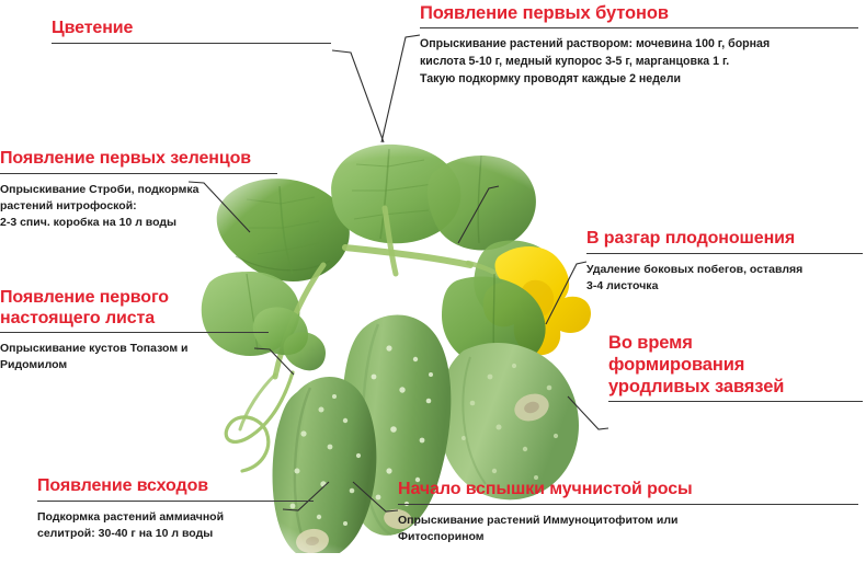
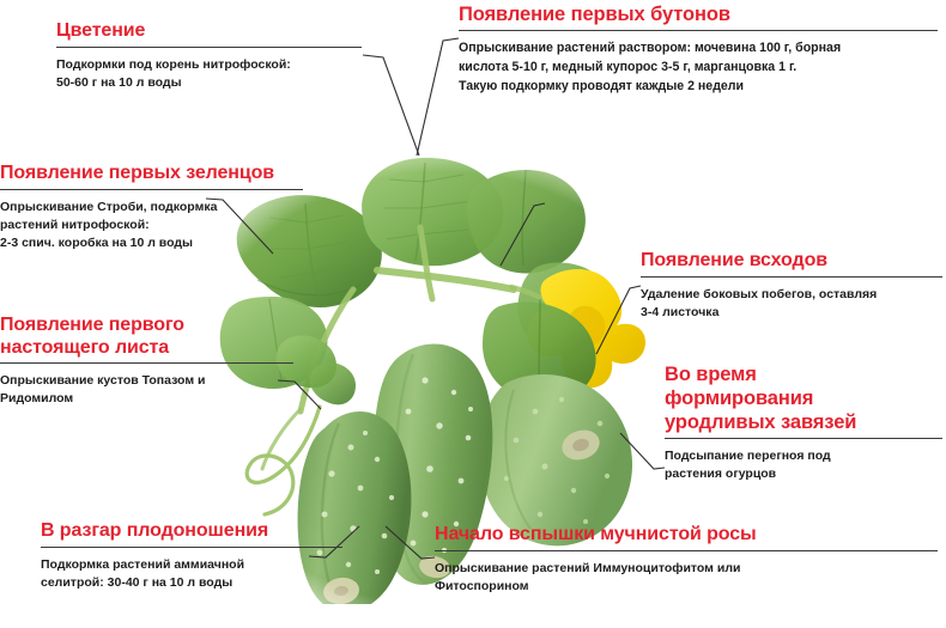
  Цветение
+ Подкормки под корень нитрофоской:
+ 50-60 г на 10 л воды
  Появление первых бутонов
  Опрыскивание растений раствором: мочевина 100 г, борная
  кислота 5-10 г, медный купорос 3-5 г, марганцовка 1 г.
  Такую подкормку проводят каждые 2 недели
  Появление первых зеленцов
  Опрыскивание Строби, подкормка
  растений нитрофоской:
  2-3 спич. коробка на 10 л воды
  Появление первого
  настоящего листа
  Опрыскивание кустов Топазом и
  Ридомилом
- В разгар плодоношения
+ Появление всходов
  Удаление боковых побегов, оставляя
  3-4 листочка
  Во время
  формирования
  уродливых завязей
+ Подсыпание перегноя под
+ растения огурцов
- Появление всходов
+ В разгар плодоношения
  Подкормка растений аммиачной
  селитрой: 30-40 г на 10 л воды
  Начало вспышки мучнистой росы
  Опрыскивание растений Иммуноцитофитом или
  Фитоспорином
